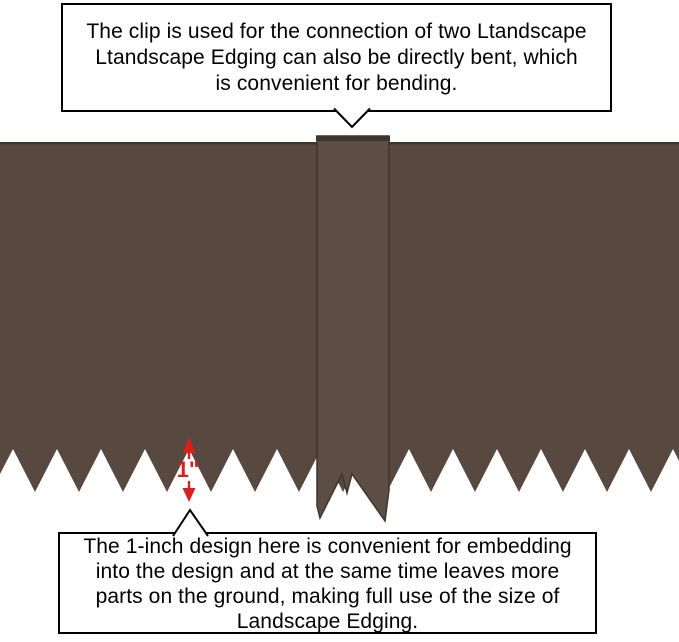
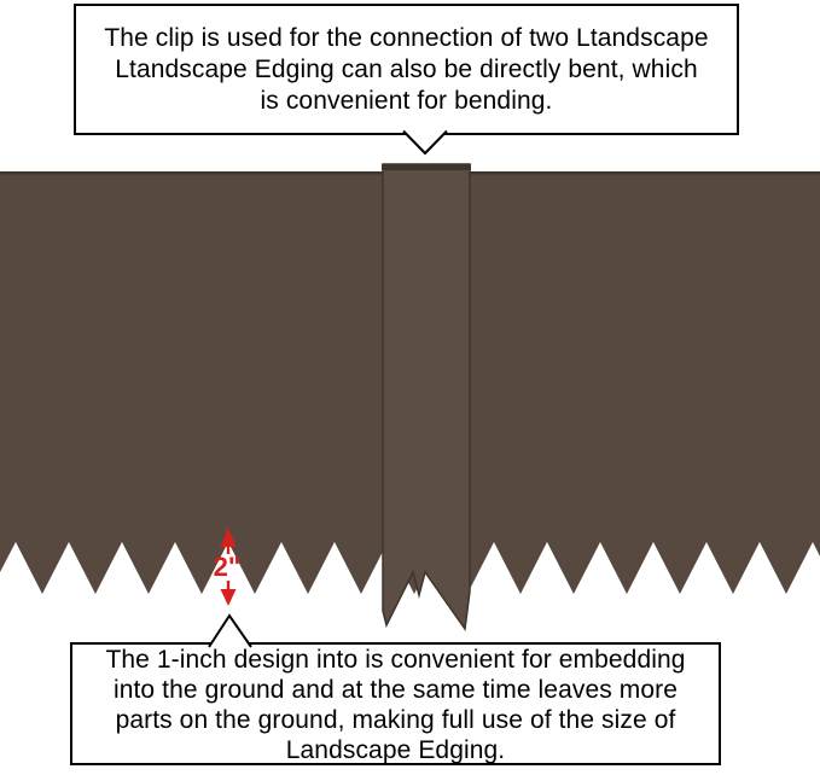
  The clip is used for the connection of two Ltandscape
  Ltandscape Edging can also be directly bent, which
  is convenient for bending.
- 1"
+ 2"
- The 1-inch design here is convenient for embedding
+ The 1-inch design into is convenient for embedding
- into the design and at the same time leaves more
+ into the ground and at the same time leaves more
  parts on the ground, making full use of the size of
  Landscape Edging.
